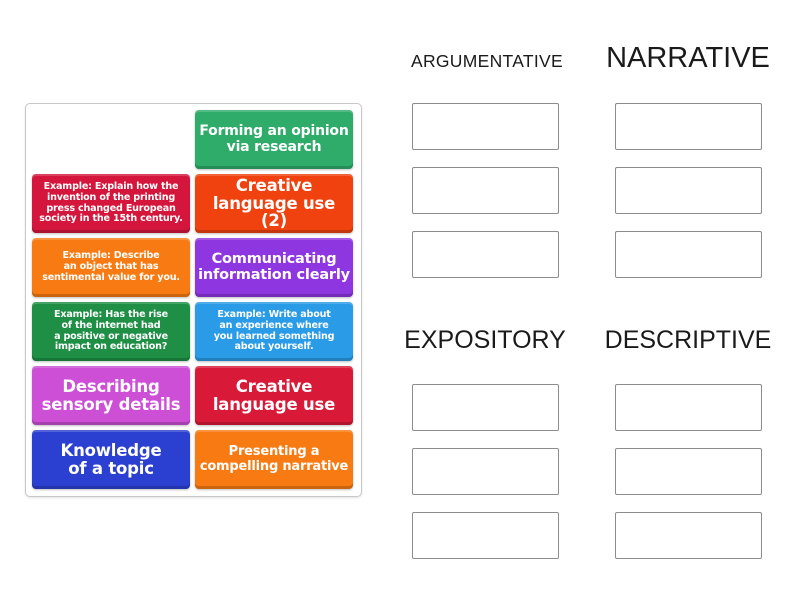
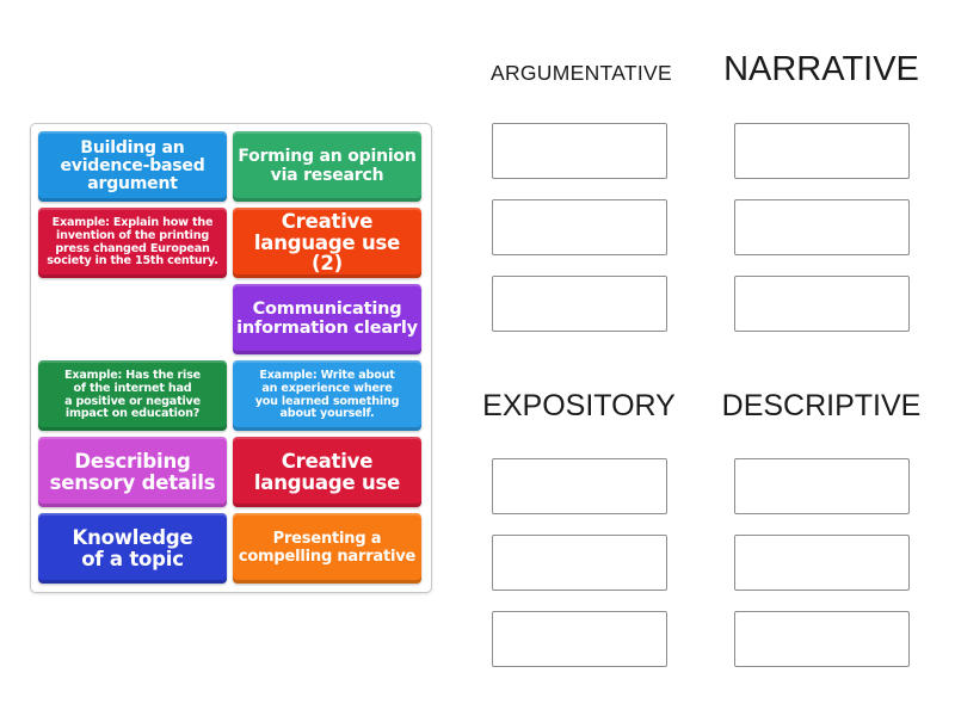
+ Building an
+ evidence-based
+ argument
  Forming an opinion
  via research
  Example: Explain how the
  invention of the printing
  press changed European
  society in the 15th century.
  Creative
  language use (2)
- Example: Describe
- an object that has
- sentimental value for you.
  Communicating
  information clearly
  Example: Has the rise
  of the internet had
  a positive or negative
  impact on education?
  Example: Write about
  an experience where
  you learned something
  about yourself.
  Describing
  sensory details
  Creative
  language use
  Knowledge
  of a topic
  Presenting a
  compelling narrative
  ARGUMENTATIVE
  NARRATIVE
  EXPOSITORY
  DESCRIPTIVE
